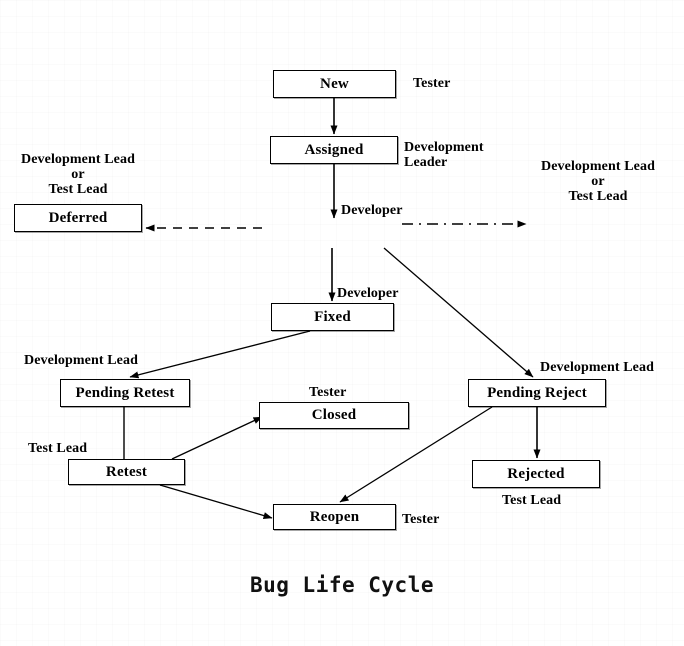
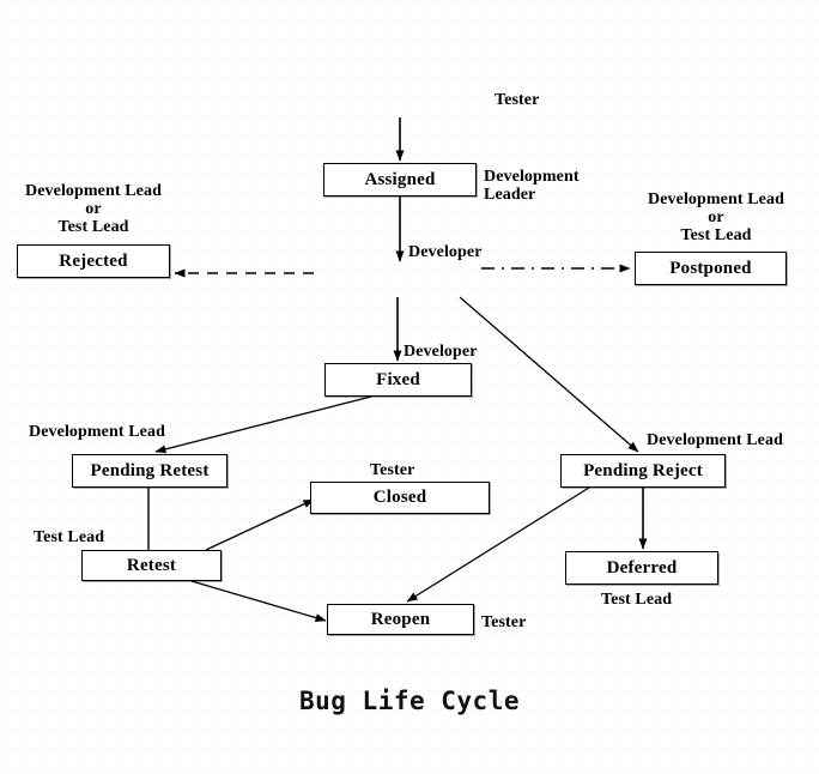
- New
  Assigned
- Deferred
+ Rejected
+ Postponed
  Fixed
  Pending Retest
  Pending Reject
  Closed
  Retest
- Rejected
+ Deferred
  Reopen
  Tester
  Development
  Leader
  Development Lead
  or
  Test Lead
  Development Lead
  or
  Test Lead
  Developer
  Developer
  Development Lead
  Development Lead
  Tester
  Test Lead
  Test Lead
  Tester
  Bug Life Cycle
